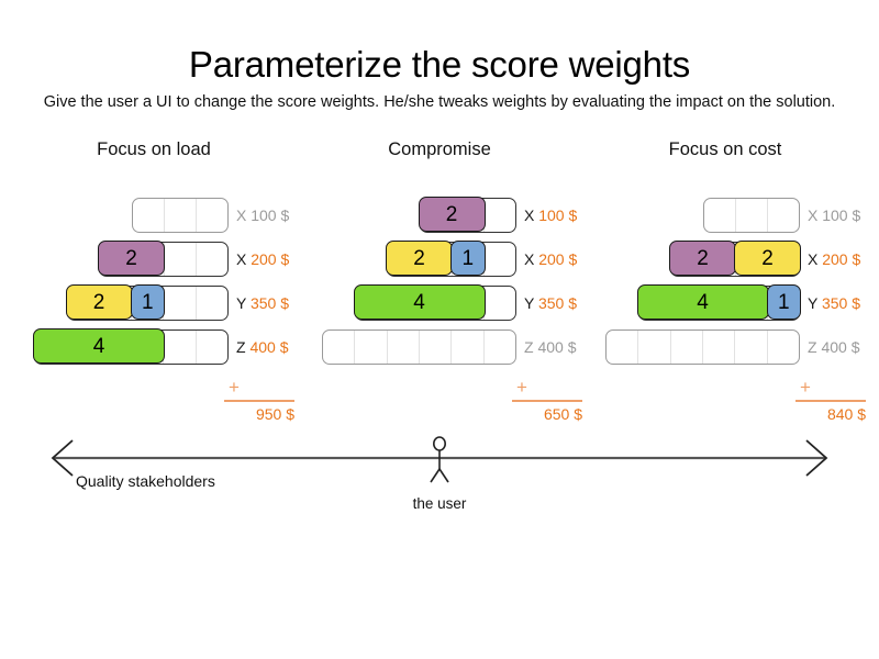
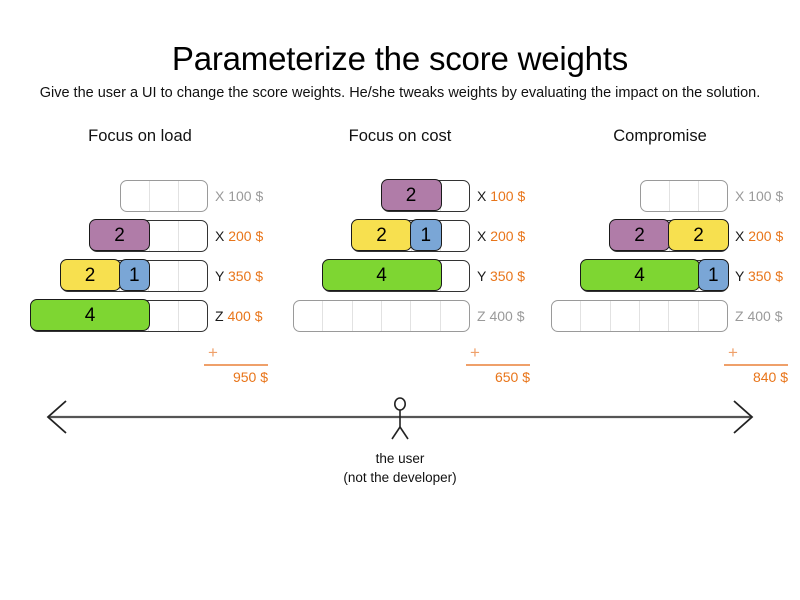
  Parameterize the score weights
  Give the user a UI to change the score weights. He/she tweaks weights by evaluating the impact on the solution.
  Focus on load
  X 100 $
  2
  X 200 $
  2
  1
  Y 350 $
  4
  Z 400 $
  +
  950 $
- Compromise
+ Focus on cost
  2
  X 100 $
  2
  1
  X 200 $
  4
  Y 350 $
  Z 400 $
  +
  650 $
- Focus on cost
+ Compromise
  X 100 $
  2
  2
  X 200 $
  4
  1
  Y 350 $
  Z 400 $
  +
  840 $
- Quality stakeholders
  the user
+ (not the developer)
